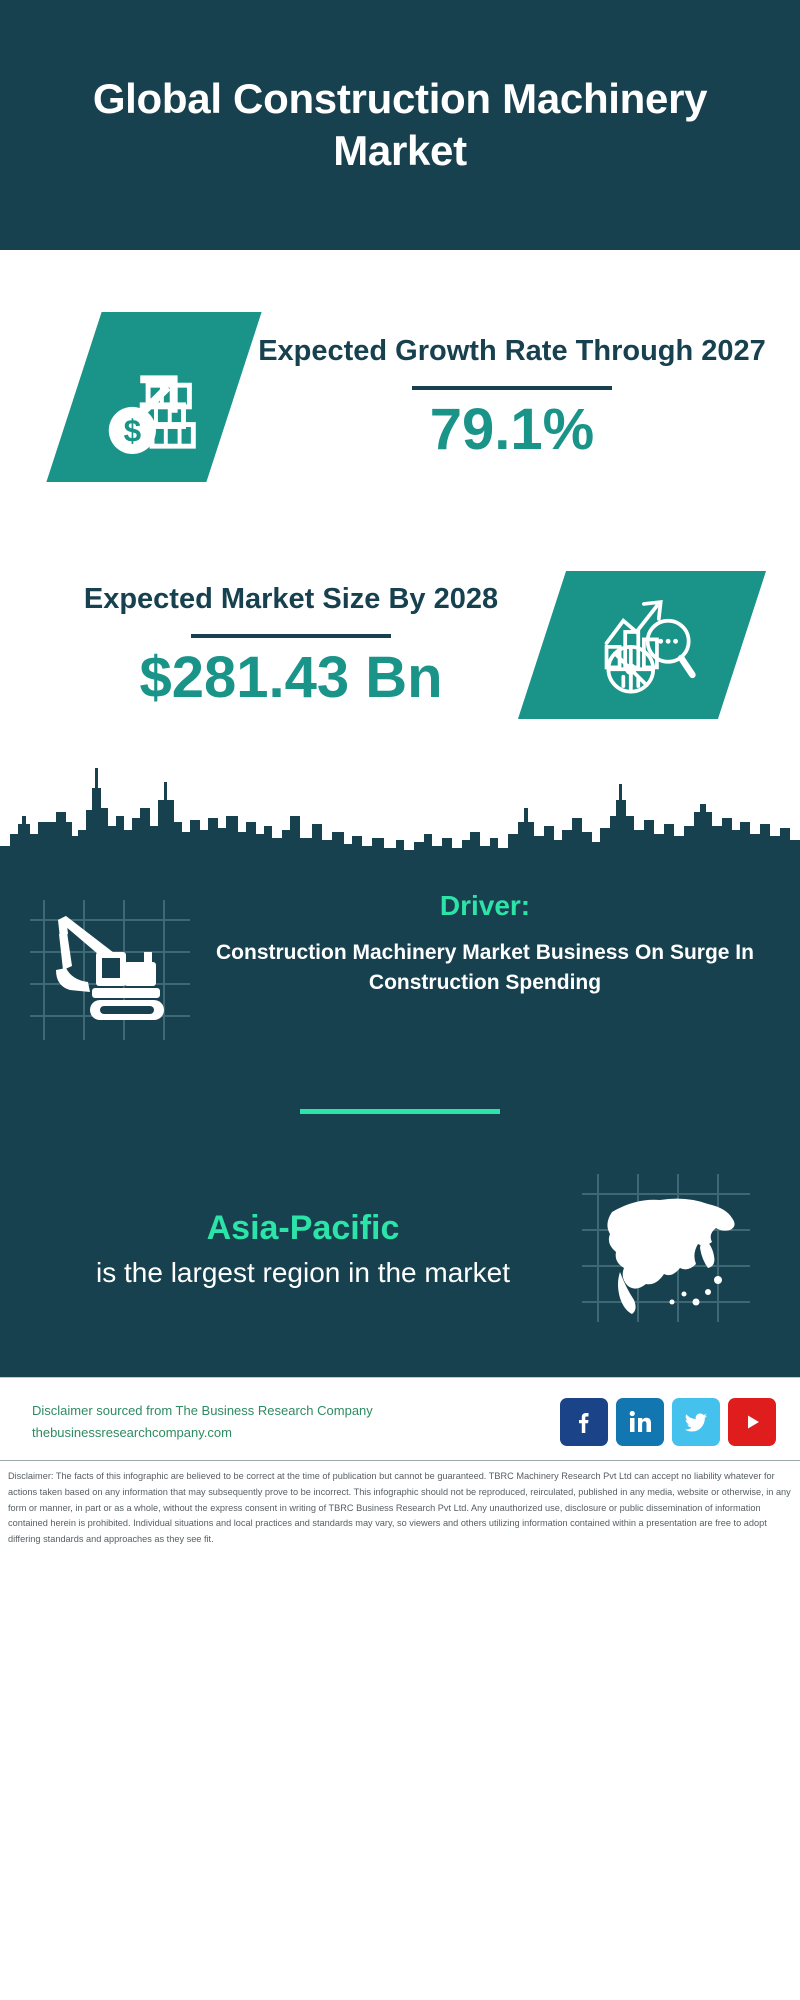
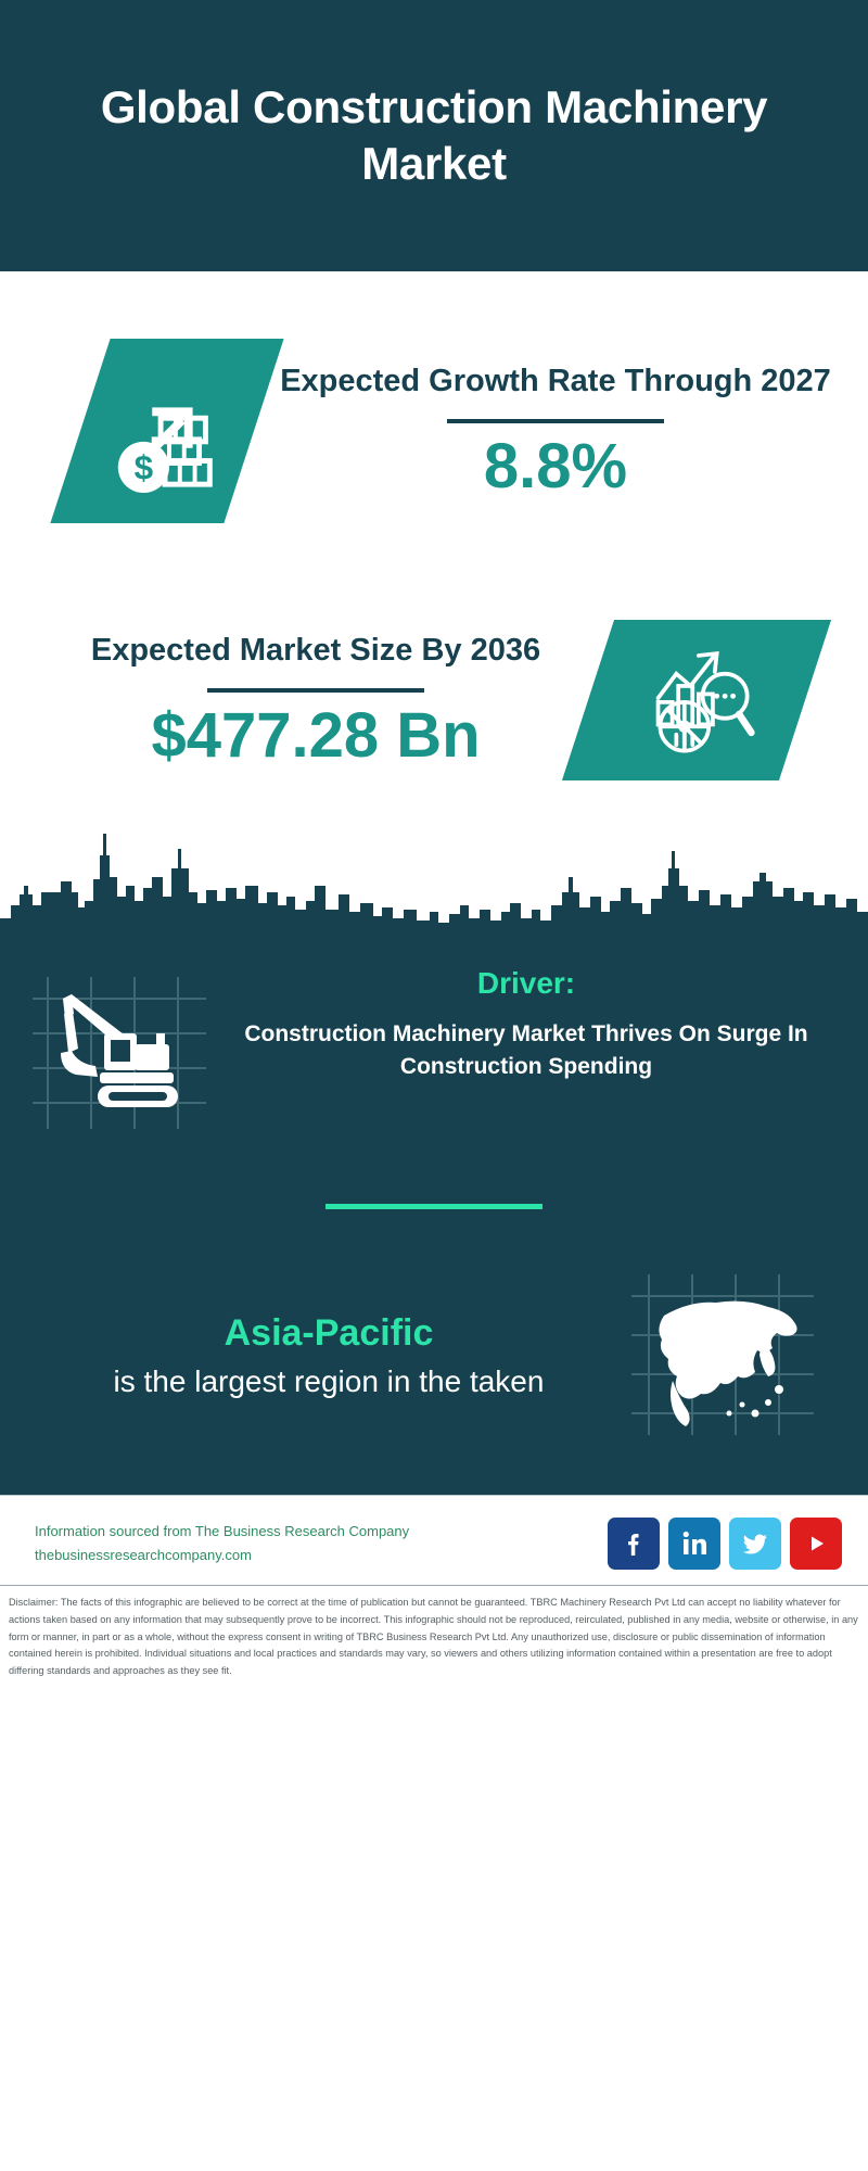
  Global Construction Machinery Market
  Expected Growth Rate Through 2027
- 79.1%
+ 8.8%
- Expected Market Size By 2028
+ Expected Market Size By 2036
- $281.43 Bn
+ $477.28 Bn
  Driver:
- Construction Machinery Market Business On Surge In Construction Spending
+ Construction Machinery Market Thrives On Surge In Construction Spending
  Asia-Pacific
- is the largest region in the market
+ is the largest region in the taken
- Disclaimer sourced from The Business Research Company
+ Information sourced from The Business Research Company
  thebusinessresearchcompany.com
  Disclaimer: The facts of this infographic are believed to be correct at the time of publication but cannot be guaranteed. TBRC Machinery Research Pvt Ltd can accept no liability whatever for actions taken based on any information that may subsequently prove to be incorrect. This infographic should not be reproduced, reirculated, published in any media, website or otherwise, in any form or manner, in part or as a whole, without the express consent in writing of TBRC Business Research Pvt Ltd. Any unauthorized use, disclosure or public dissemination of information contained herein is prohibited. Individual situations and local practices and standards may vary, so viewers and others utilizing information contained within a presentation are free to adopt differing standards and approaches as they see fit.
